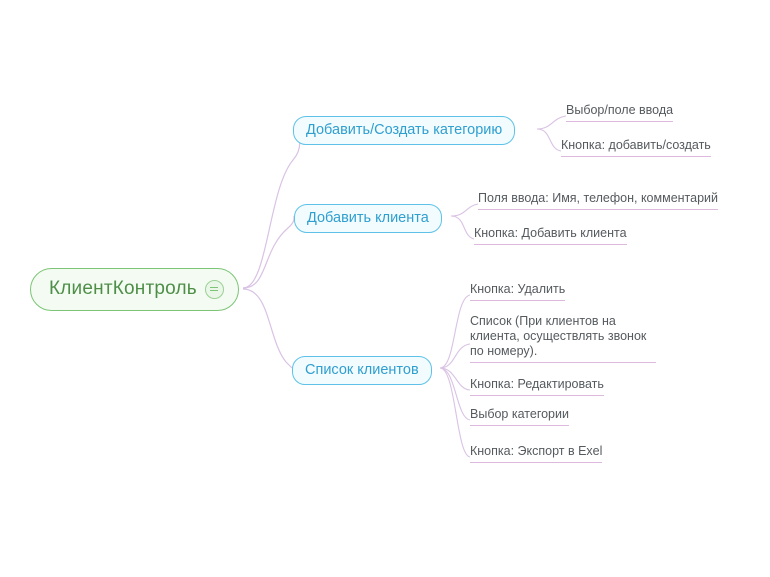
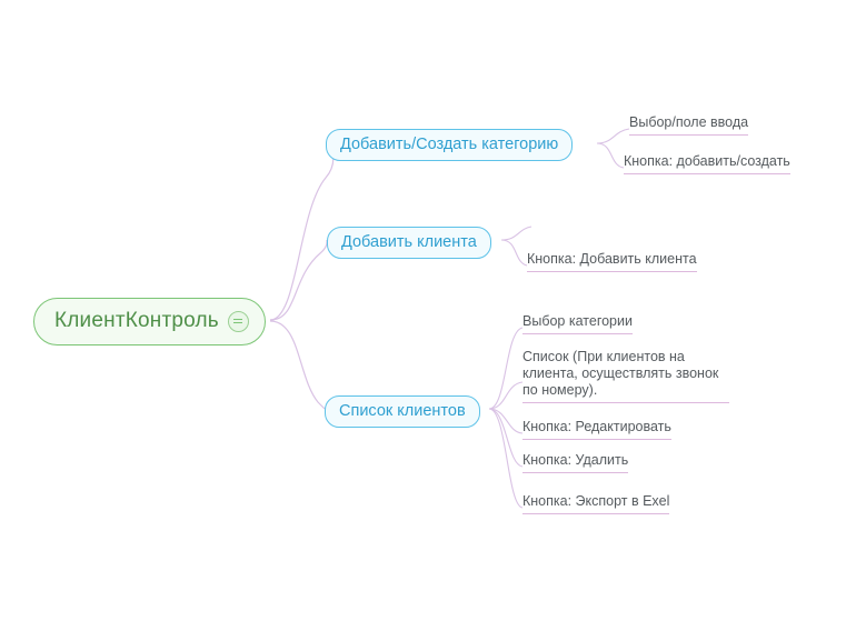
  КлиентКонтроль
  Добавить/Создать категорию
  Выбор/поле ввода
  Кнопка: добавить/создать
  Добавить клиента
- Поля ввода: Имя, телефон, комментарий
  Кнопка: Добавить клиента
  Список клиентов
- Кнопка: Удалить
+ Выбор категории
  Список (При клиентов на клиента, осуществлять звонок по номеру).
  Кнопка: Редактировать
- Выбор категории
+ Кнопка: Удалить
  Кнопка: Экспорт в Exel
